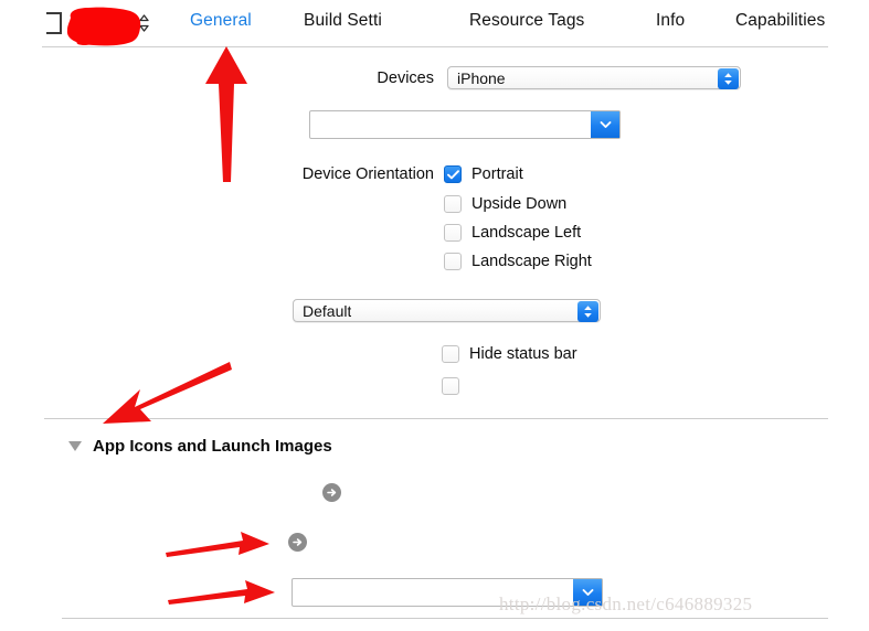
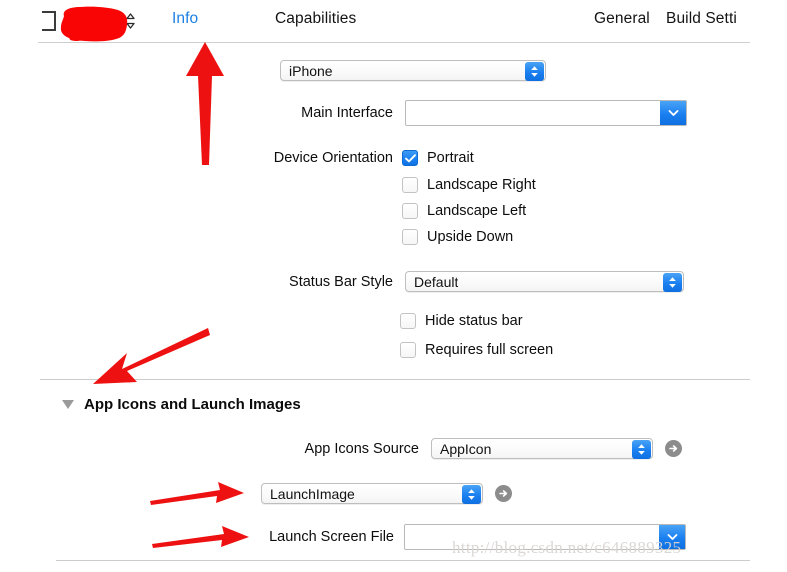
- General
+ Info
- Build Setti
+ Capabilities
- Resource Tags
- Info
+ General
- Capabilities
+ Build Setti
- Devices
  iPhone
+ Main Interface
  Device Orientation
  Portrait
- Upside Down
+ Landscape Right
  Landscape Left
- Landscape Right
+ Upside Down
+ Status Bar Style
  Default
  Hide status bar
+ Requires full screen
  App Icons and Launch Images
+ App Icons Source
+ AppIcon
+ LaunchImage
+ Launch Screen File
  http://blog.csdn.net/c646889325
